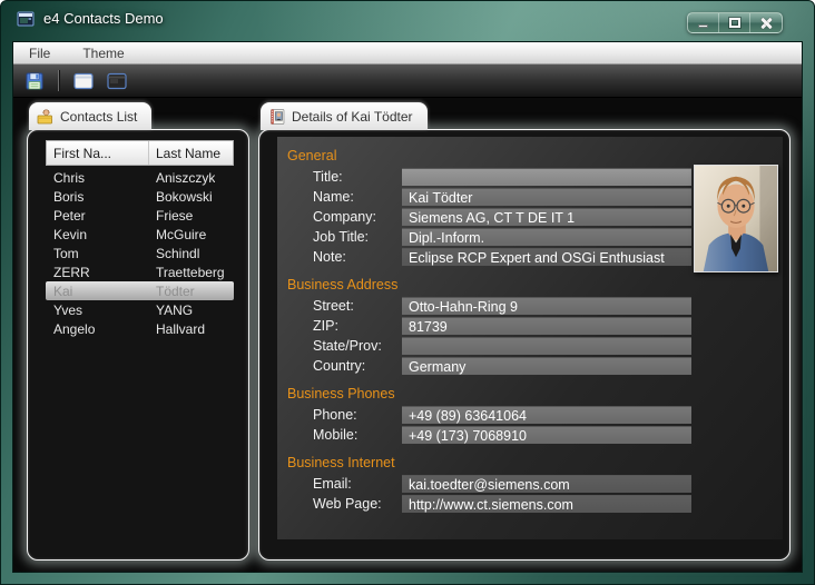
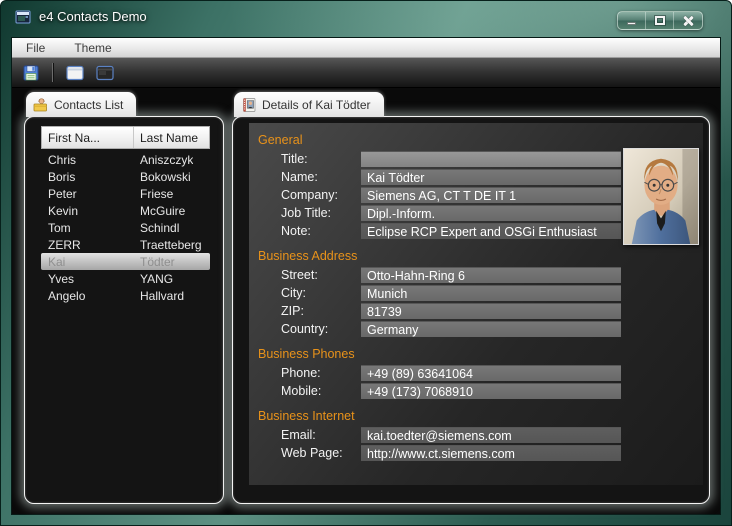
  e4 Contacts Demo
  File
  Theme
  Contacts List
  First Na...
  Last Name
  Chris
  Aniszczyk
  Boris
  Bokowski
  Peter
  Friese
  Kevin
  McGuire
  Tom
  Schindl
  ZERR
  Traetteberg
  Kai
  Tödter
  Yves
  YANG
  Angelo
  Hallvard
  Details of Kai Tödter
  General
  Title:
  Name:
  Kai Tödter
  Company:
  Siemens AG, CT T DE IT 1
  Job Title:
  Dipl.-Inform.
  Note:
  Eclipse RCP Expert and OSGi Enthusiast
  Business Address
  Street:
- Otto-Hahn-Ring 9
+ Otto-Hahn-Ring 6
+ City:
+ Munich
  ZIP:
  81739
- State/Prov:
  Country:
  Germany
  Business Phones
  Phone:
  +49 (89) 63641064
  Mobile:
  +49 (173) 7068910
  Business Internet
  Email:
  kai.toedter@siemens.com
  Web Page:
  http://www.ct.siemens.com
